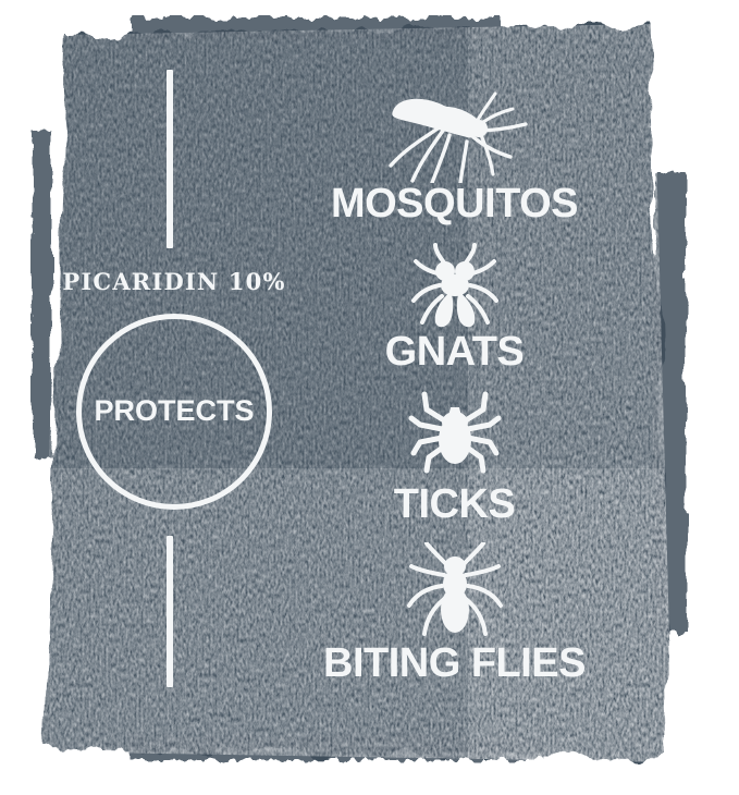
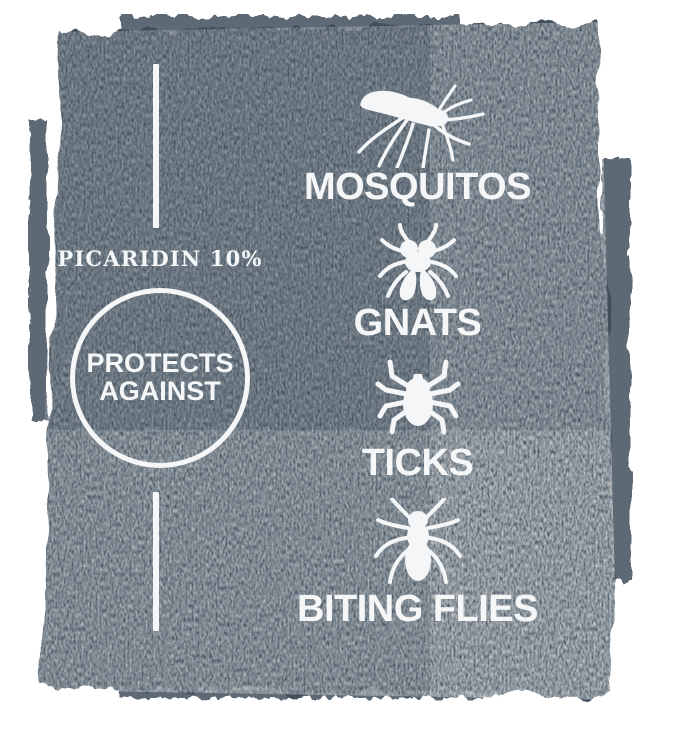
  PICARIDIN 10%
  PROTECTS
+ AGAINST
  MOSQUITOS
  GNATS
  TICKS
  BITING FLIES
